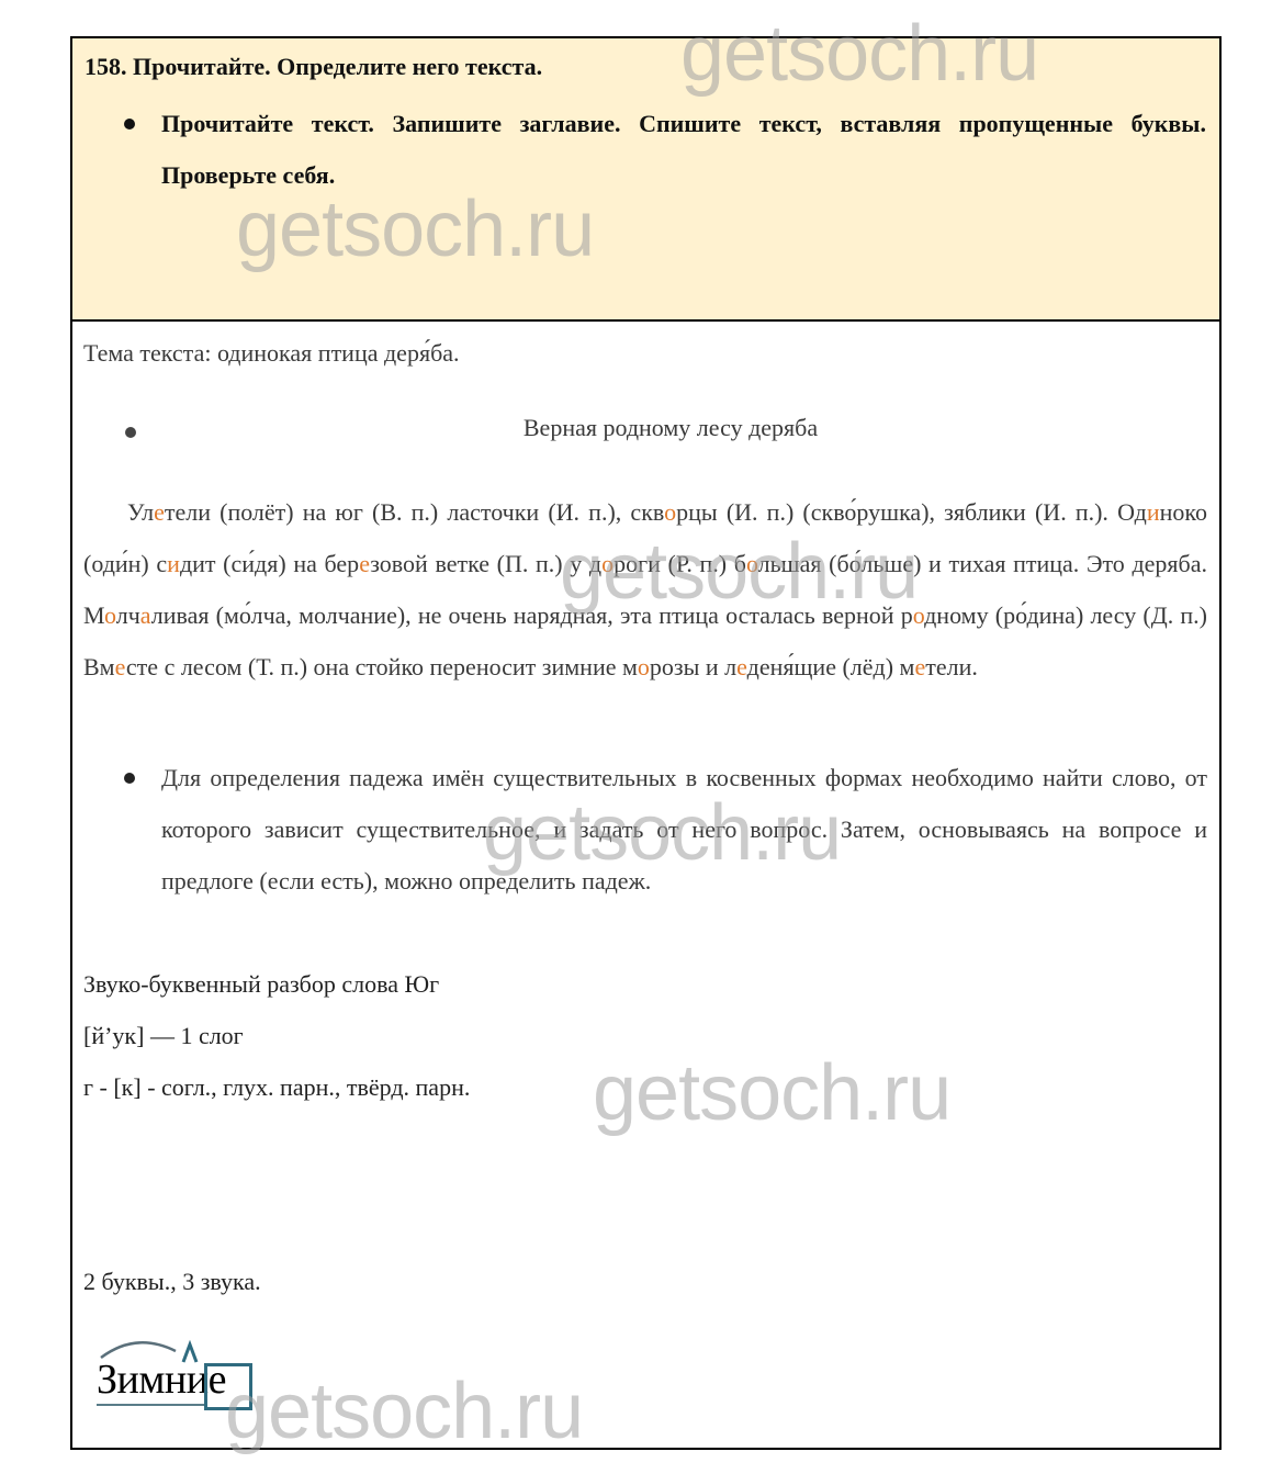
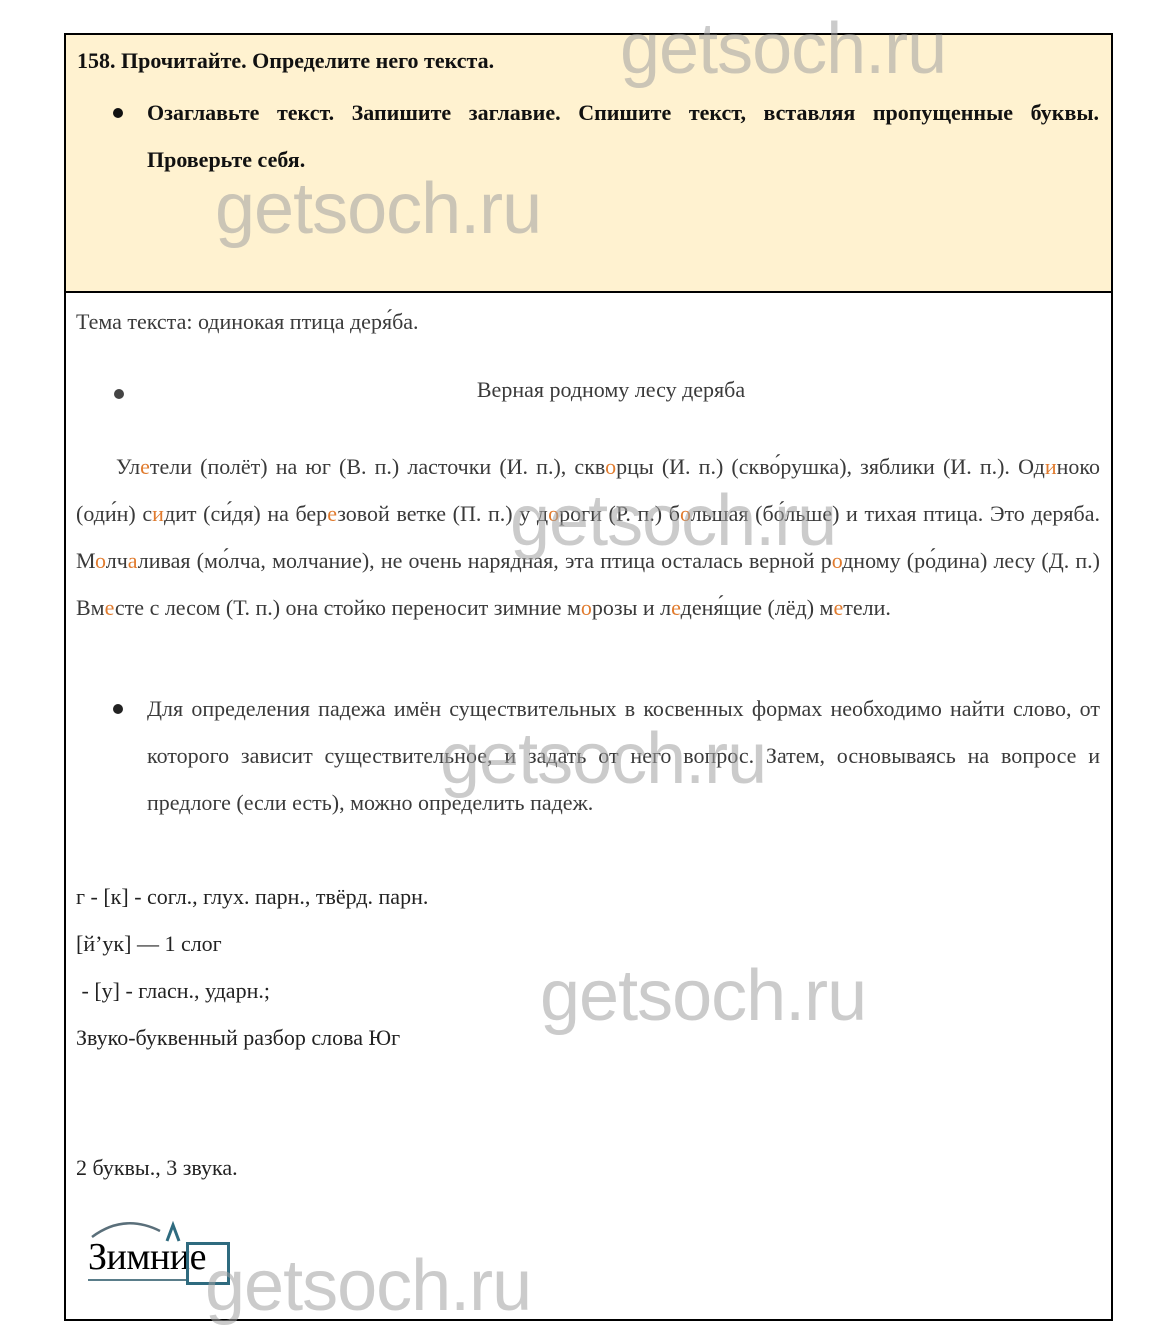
  158. Прочитайте. Определите него текста.
- Прочитайте текст. Запишите заглавие. Спишите текст, вставляя пропущенные буквы. Проверьте себя.
+ Озаглавьте текст. Запишите заглавие. Спишите текст, вставляя пропущенные буквы. Проверьте себя.
  Тема текста: одинокая птица деря́ба.
  Верная родному лесу деряба
  Улетели (полёт) на юг (В. п.) ласточки (И. п.), скворцы (И. п.) (скво́рушка), зяблики (И. п.). Одиноко (оди́н) сидит (си́дя) на березовой ветке (П. п.) у дороги (Р. п.) большая (бо́льше) и тихая птица. Это деряба. Молчаливая (мо́лча, молчание), не очень нарядная, эта птица осталась верной родному (ро́дина) лесу (Д. п.) Вместе с лесом (Т. п.) она стойко переносит зимние морозы и леденя́щие (лёд) метели.
  Для определения падежа имён существительных в косвенных формах необходимо найти слово, от которого зависит существительное, и задать от него вопрос. Затем, основываясь на вопросе и предлоге (если есть), можно определить падеж.
- Звуко-буквенный разбор слова Юг
+ г - [к] - согл., глух. парн., твёрд. парн.
  [й’ук] — 1 слог
+ - [у] - гласн., ударн.;
- г - [к] - согл., глух. парн., твёрд. парн.
+ Звуко-буквенный разбор слова Юг
  2 буквы., 3 звука.
  Зимн
  ие
  getsoch.ru
  getsoch.ru
  getsoch.ru
  getsoch.ru
  getsoch.ru
  getsoch.ru
